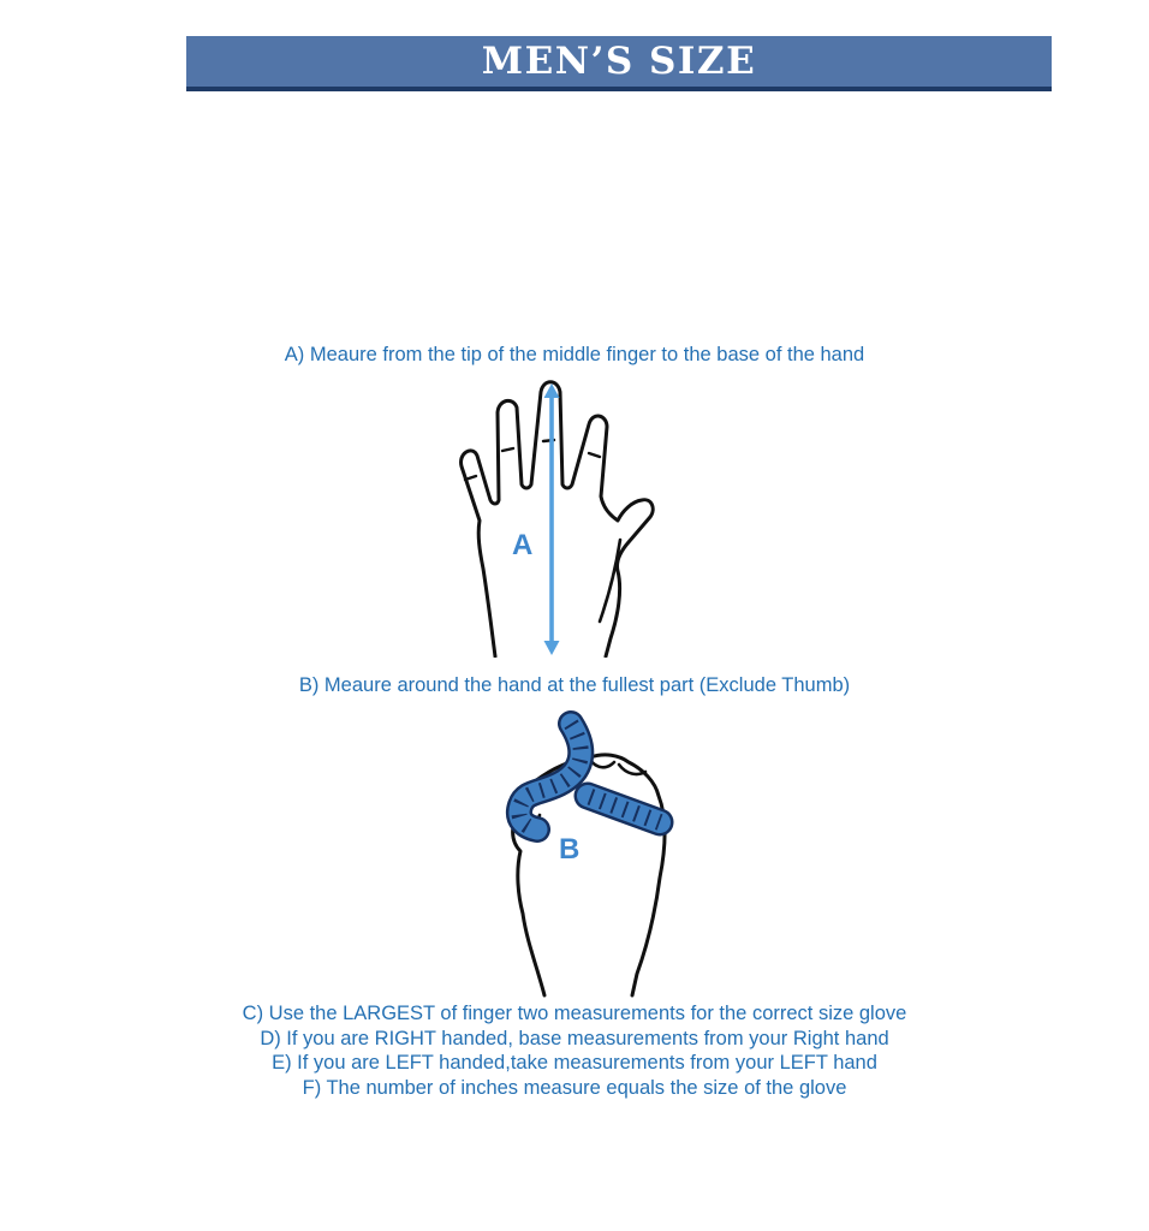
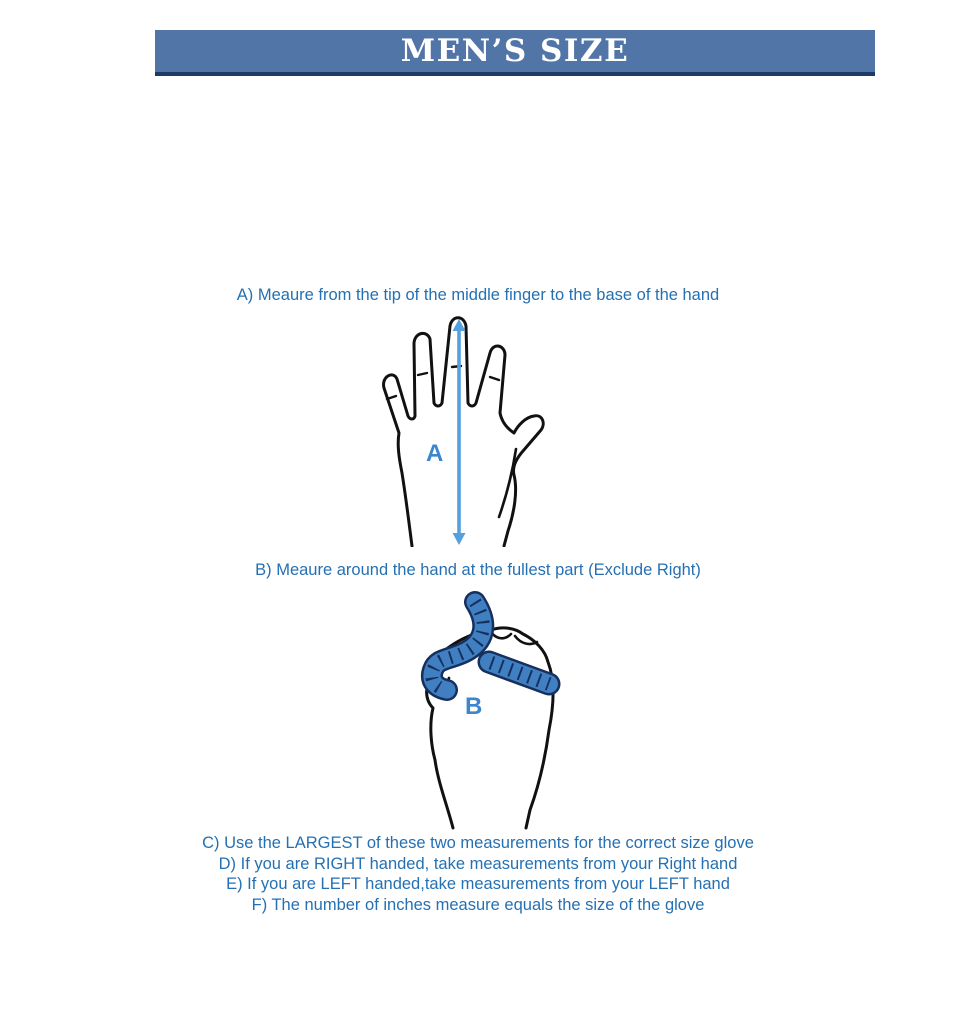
  MEN’S SIZE
  A) Meaure from the tip of the middle finger to the base of the hand
  A
- B) Meaure around the hand at the fullest part (Exclude Thumb)
+ B) Meaure around the hand at the fullest part (Exclude Right)
  B
- C) Use the LARGEST of finger two measurements for the correct size glove
+ C) Use the LARGEST of these two measurements for the correct size glove
- D) If you are RIGHT handed, base measurements from your Right hand
+ D) If you are RIGHT handed, take measurements from your Right hand
  E) If you are LEFT handed,take measurements from your LEFT hand
  F) The number of inches measure equals the size of the glove
